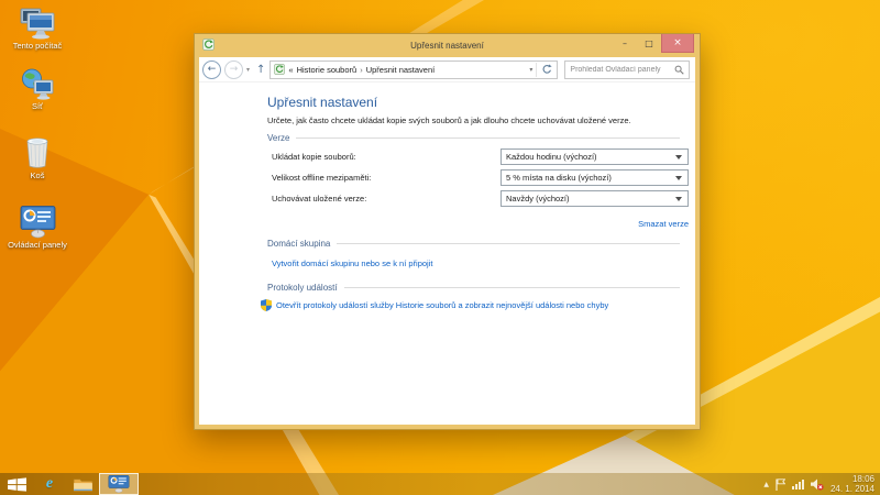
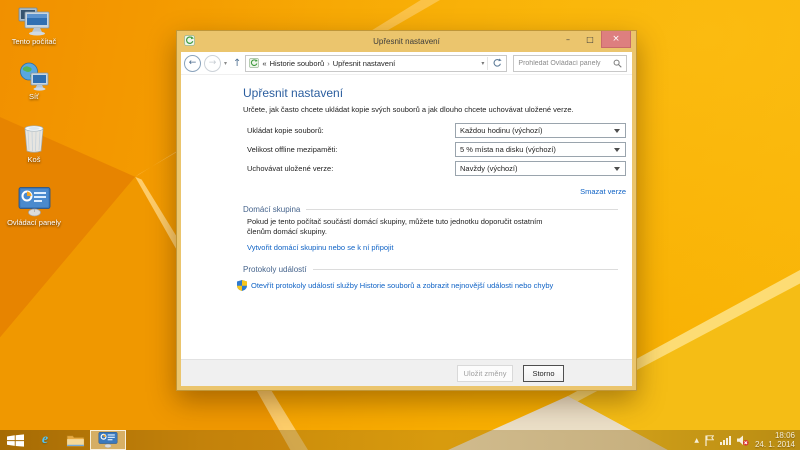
  Tento počítač
  Síť
  Koš
  Ovládací panely
  Upřesnit nastavení
  –
  □
  ×
  ←
  →
  ↑
  «
  Historie souborů
  ›
  Upřesnit nastavení
  Prohledat Ovládací panely
  Upřesnit nastavení
  Určete, jak často chcete ukládat kopie svých souborů a jak dlouho chcete uchovávat uložené verze.
- Verze
  Ukládat kopie souborů:
  Každou hodinu (výchozí)
  Velikost offline mezipaměti:
  5 % místa na disku (výchozí)
  Uchovávat uložené verze:
  Navždy (výchozí)
  Smazat verze
  Domácí skupina
+ Pokud je tento počítač součástí domácí skupiny, můžete tuto jednotku doporučit ostatním členům domácí skupiny.
  Vytvořit domácí skupinu nebo se k ní připojit
  Protokoly událostí
  Otevřít protokoly událostí služby Historie souborů a zobrazit nejnovější události nebo chyby
+ Uložit změny
+ Storno
  e
  18:06
  24. 1. 2014
